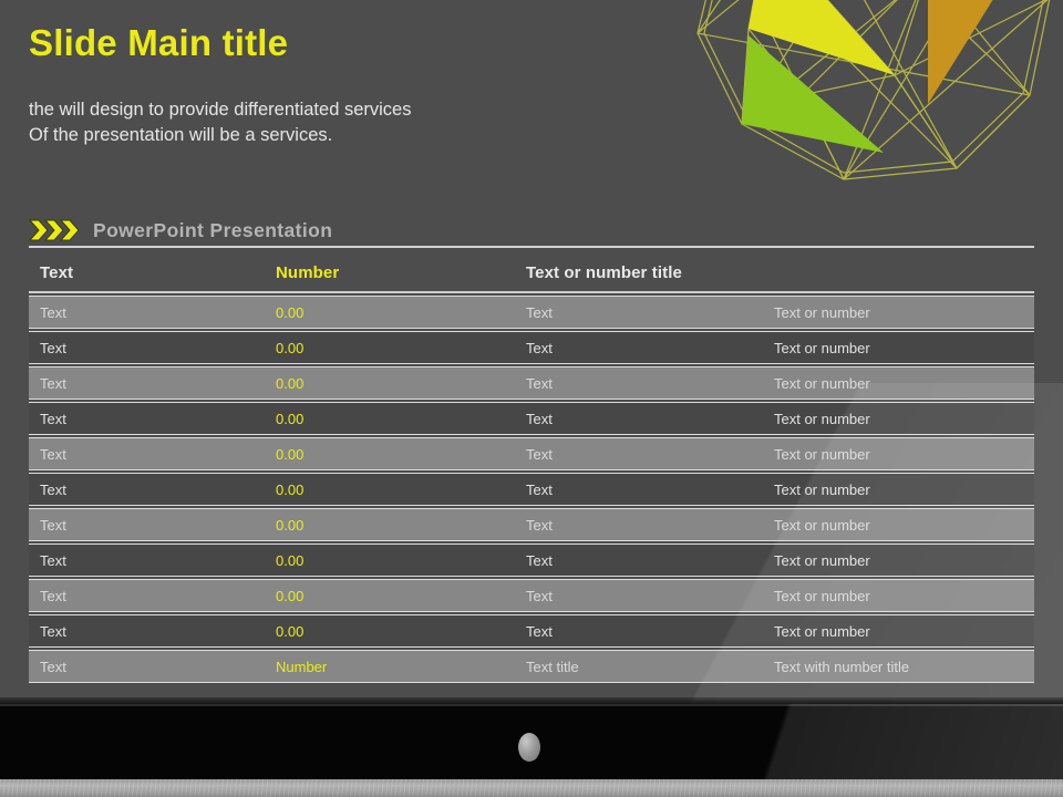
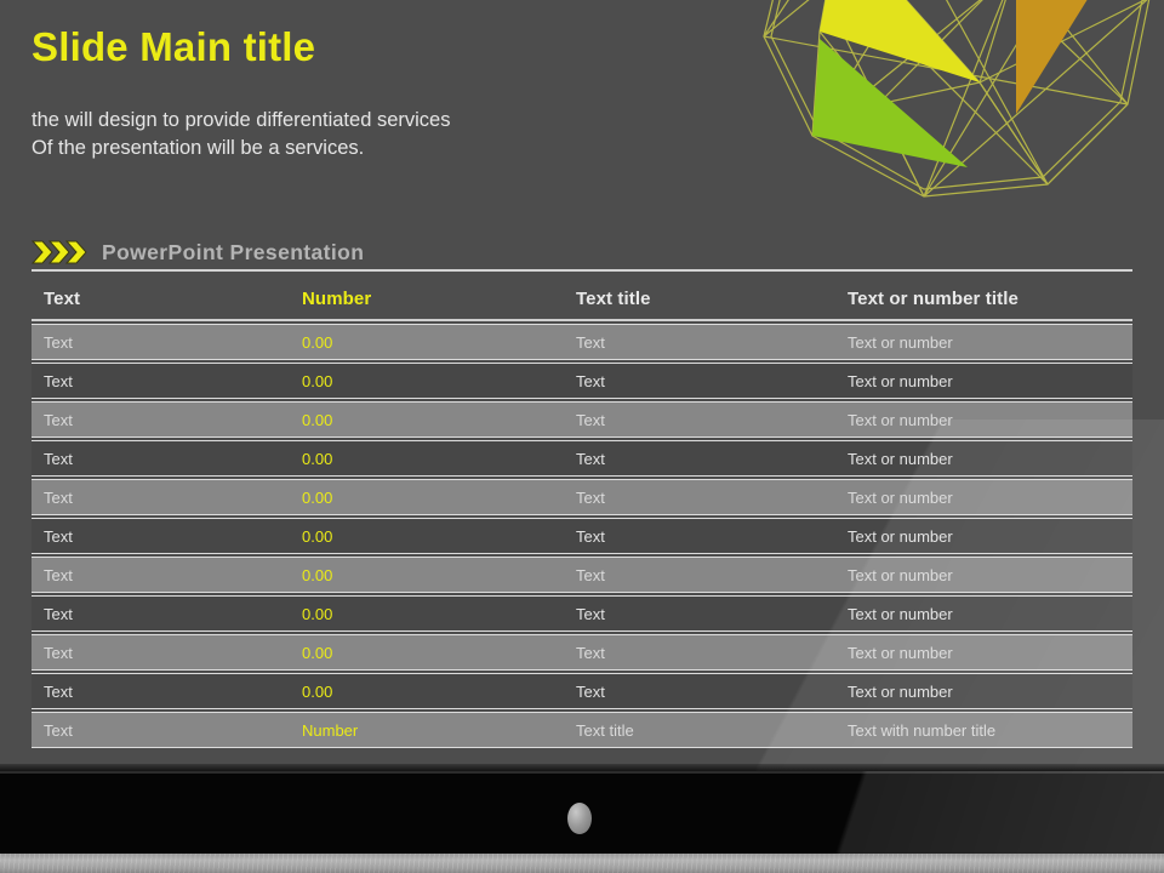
  Slide Main title
  the will design to provide differentiated services
  Of the presentation will be a services.
  PowerPoint Presentation
  Text
  Number
+ Text title
  Text or number title
  Text
  0.00
  Text
  Text or number
  Text
  0.00
  Text
  Text or number
  Text
  0.00
  Text
  0.00
  Text
  0.00
  Text
  0.00
  Text
  0.00
  Text
  0.00
  Text
  0.00
  Text
  0.00
  Text
  Number
